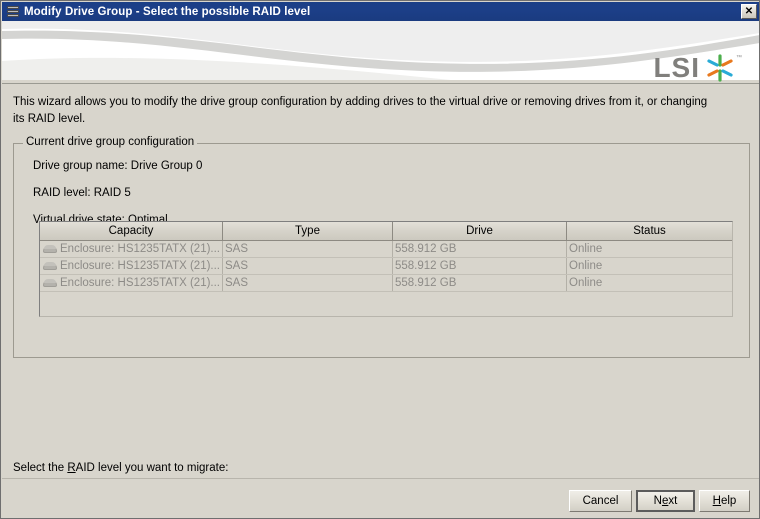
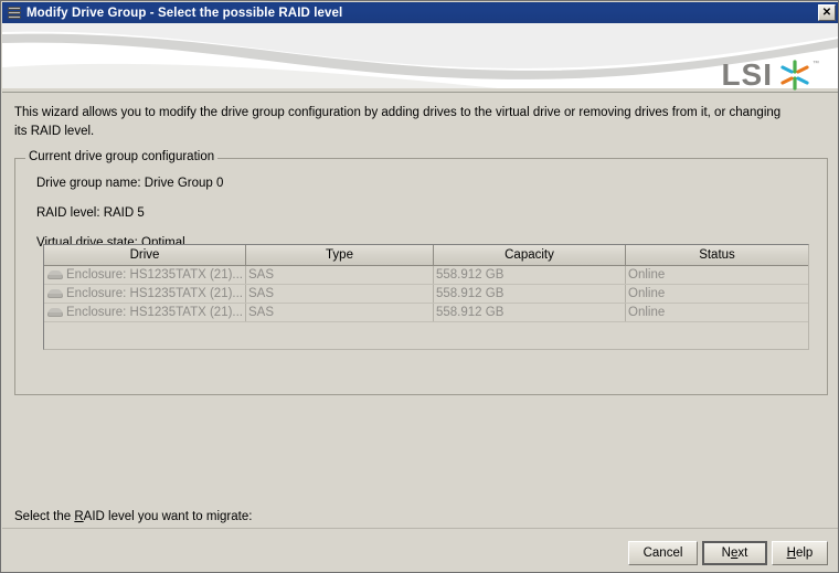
  Modify Drive Group - Select the possible RAID level
  ✕
  LSI
  This wizard allows you to modify the drive group configuration by adding drives to the virtual drive or removing drives from it, or changing its RAID level.
  Current drive group configuration
  Drive group name: Drive Group 0
  RAID level: RAID 5
  Virtual drive state: Optimal
- Capacity
+ Drive
  Type
- Drive
+ Capacity
  Status
  Enclosure: HS1235TATX (21)...
  SAS
  558.912 GB
  Online
  Enclosure: HS1235TATX (21)...
  SAS
  558.912 GB
  Online
  Enclosure: HS1235TATX (21)...
  SAS
  558.912 GB
  Online
  Select the RAID level you want to migrate:
  Cancel
  N
  e
  xt
  H
  elp
